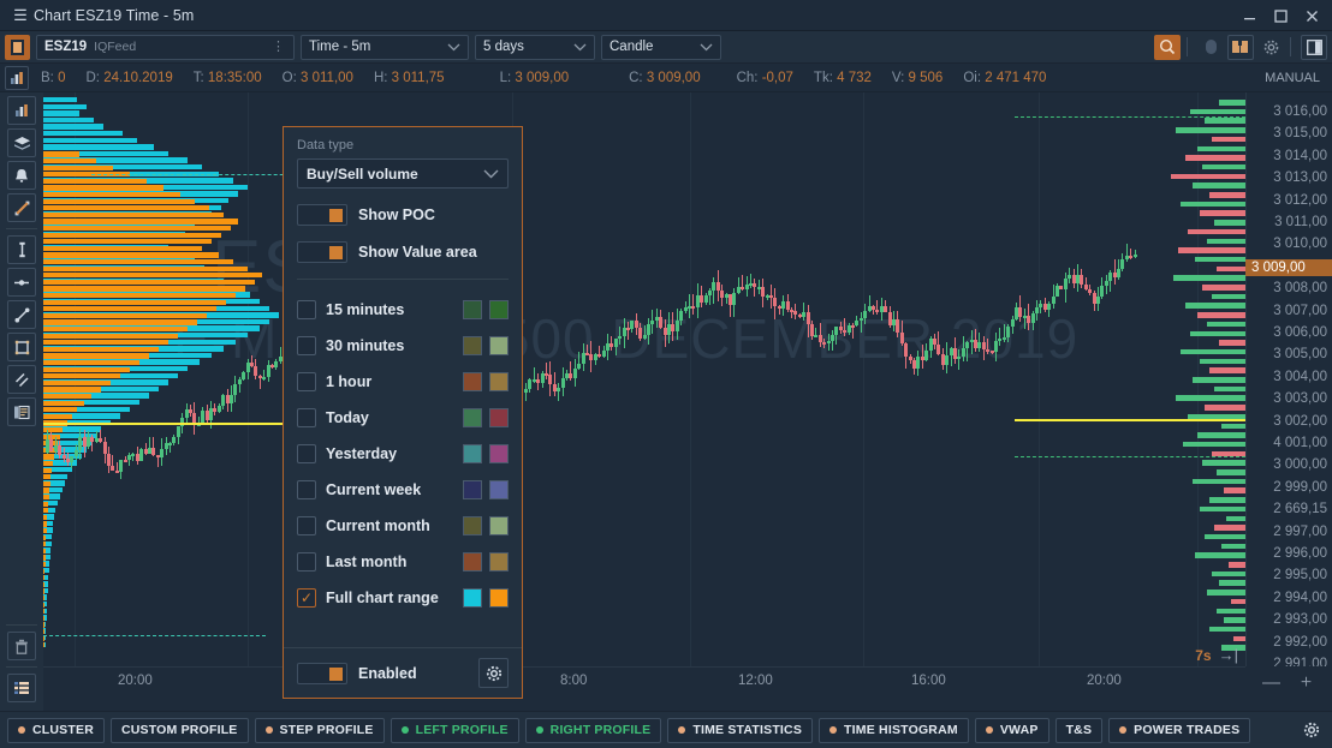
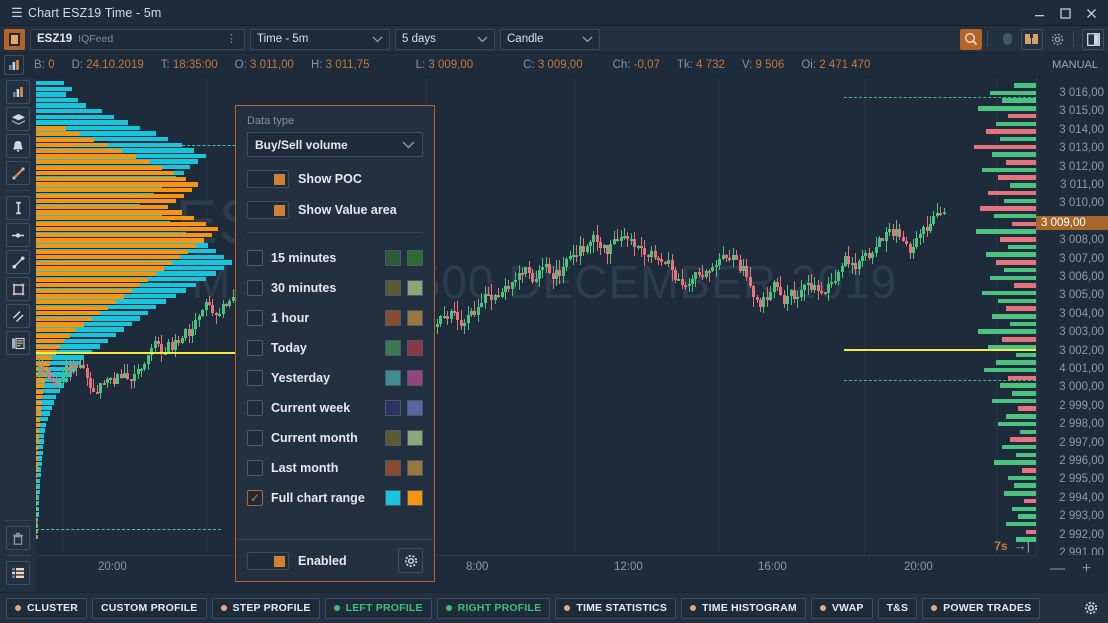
  ☰
  Chart ESZ19 Time - 5m
  ESZ19
  IQFeed
  ⋮
  Time - 5m
  5 days
  Candle
  B: 0
  D: 24.10.2019
  T: 18:35:00
  O: 3 011,00
  H: 3 011,75
  L: 3 009,00
  C: 3 009,00
  Ch: -0,07
  Tk: 4 732
  V: 9 506
  Oi: 2 471 470
  MANUAL
  3 016,00
  3 015,00
  3 014,00
  3 013,00
  3 012,00
  3 011,00
  3 010,00
  3 009,00
  3 008,00
  3 007,00
  3 006,00
  3 005,00
  3 004,00
  3 003,00
  3 002,00
  4 001,00
  3 000,00
  2 999,00
- 2 669,15
+ 2 998,00
  2 997,00
  2 996,00
  2 995,00
  2 994,00
  2 993,00
  2 992,00
  2 991,00
  20:00
  8:00
  12:00
  16:00
  20:00
  —
  ＋
  7s
  →|
  Data type
  Buy/Sell volume
  Show POC
  Show Value area
  15 minutes
  30 minutes
  1 hour
  Today
  Yesterday
  Current week
  Current month
  Last month
  ✓
  Full chart range
  Enabled
  CLUSTER
  CUSTOM PROFILE
  STEP PROFILE
  LEFT PROFILE
  RIGHT PROFILE
  TIME STATISTICS
  TIME HISTOGRAM
  VWAP
  T&S
  POWER TRADES
